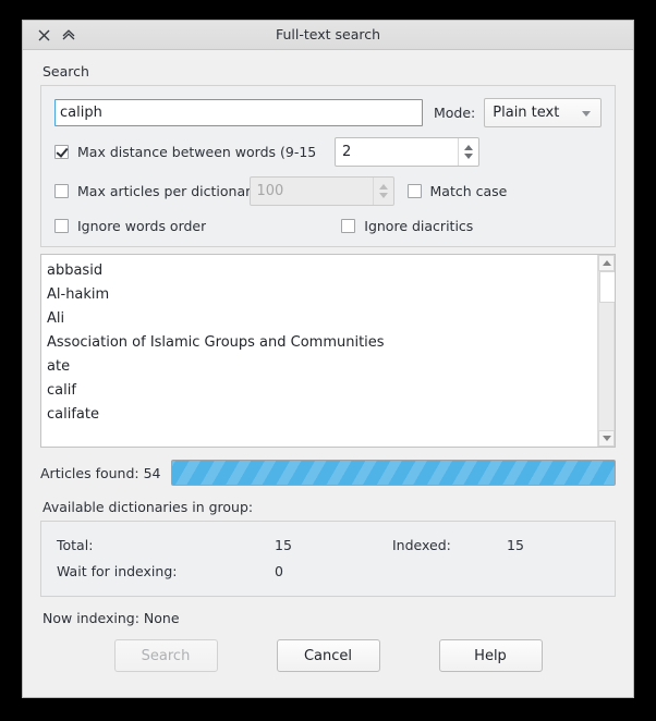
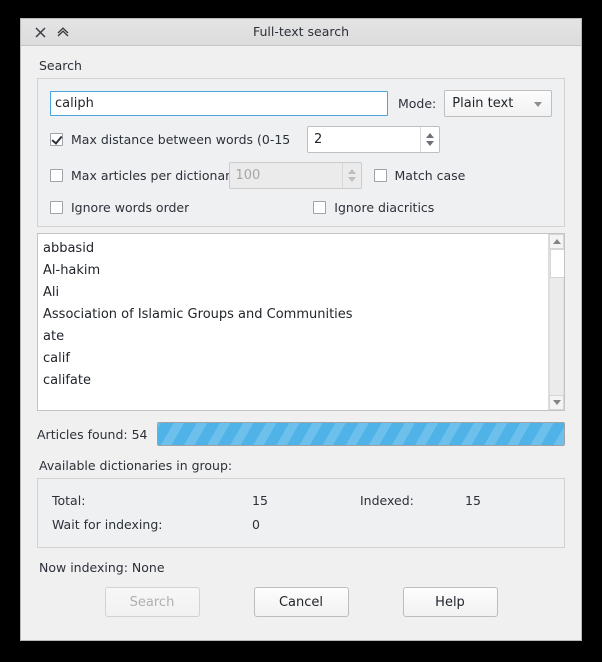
  Full-text search
  Search
  caliph
  Mode:
  Plain text
- Max distance between words (9-15
+ Max distance between words (0-15
  2
  Max articles per dictionar
  100
  Match case
  Ignore words order
  Ignore diacritics
  abbasid
  Al-hakim
  Ali
  Association of Islamic Groups and Communities
  ate
  calif
  califate
  Articles found: 54
  Available dictionaries in group:
  Total:
  15
  Indexed:
  15
  Wait for indexing:
  0
  Now indexing: None
  Search
  Cancel
  Help
